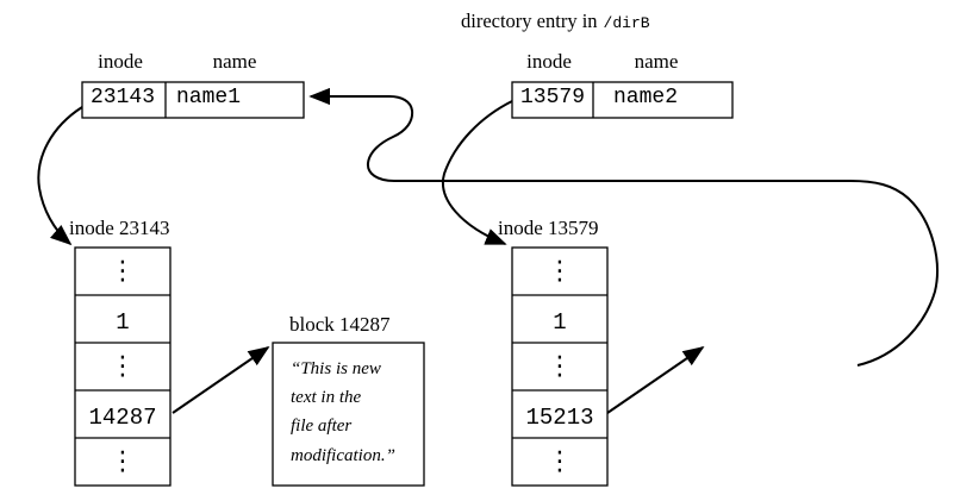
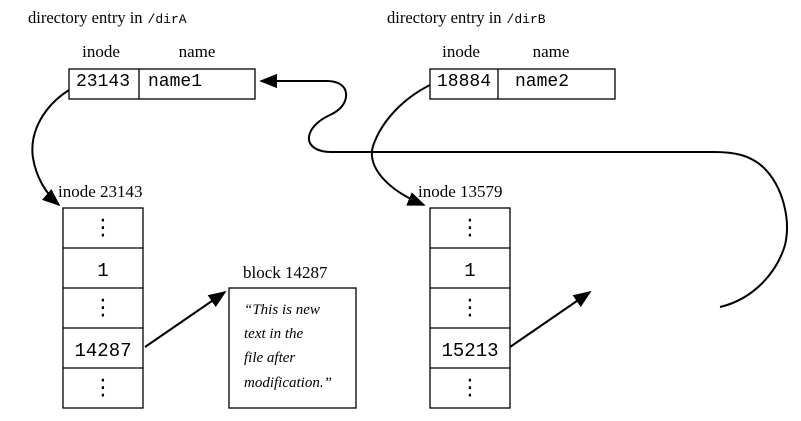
+ directory entry in /dirA
  inode
  name
  23143
  name1
  directory entry in /dirB
  inode
  name
- 13579
+ 18884
  name2
  inode 23143
  ⋮
  1
  ⋮
  14287
  ⋮
  inode 13579
  ⋮
  1
  ⋮
  15213
  ⋮
  block 14287
  “This is new
  text in the
  file after
  modification.”
